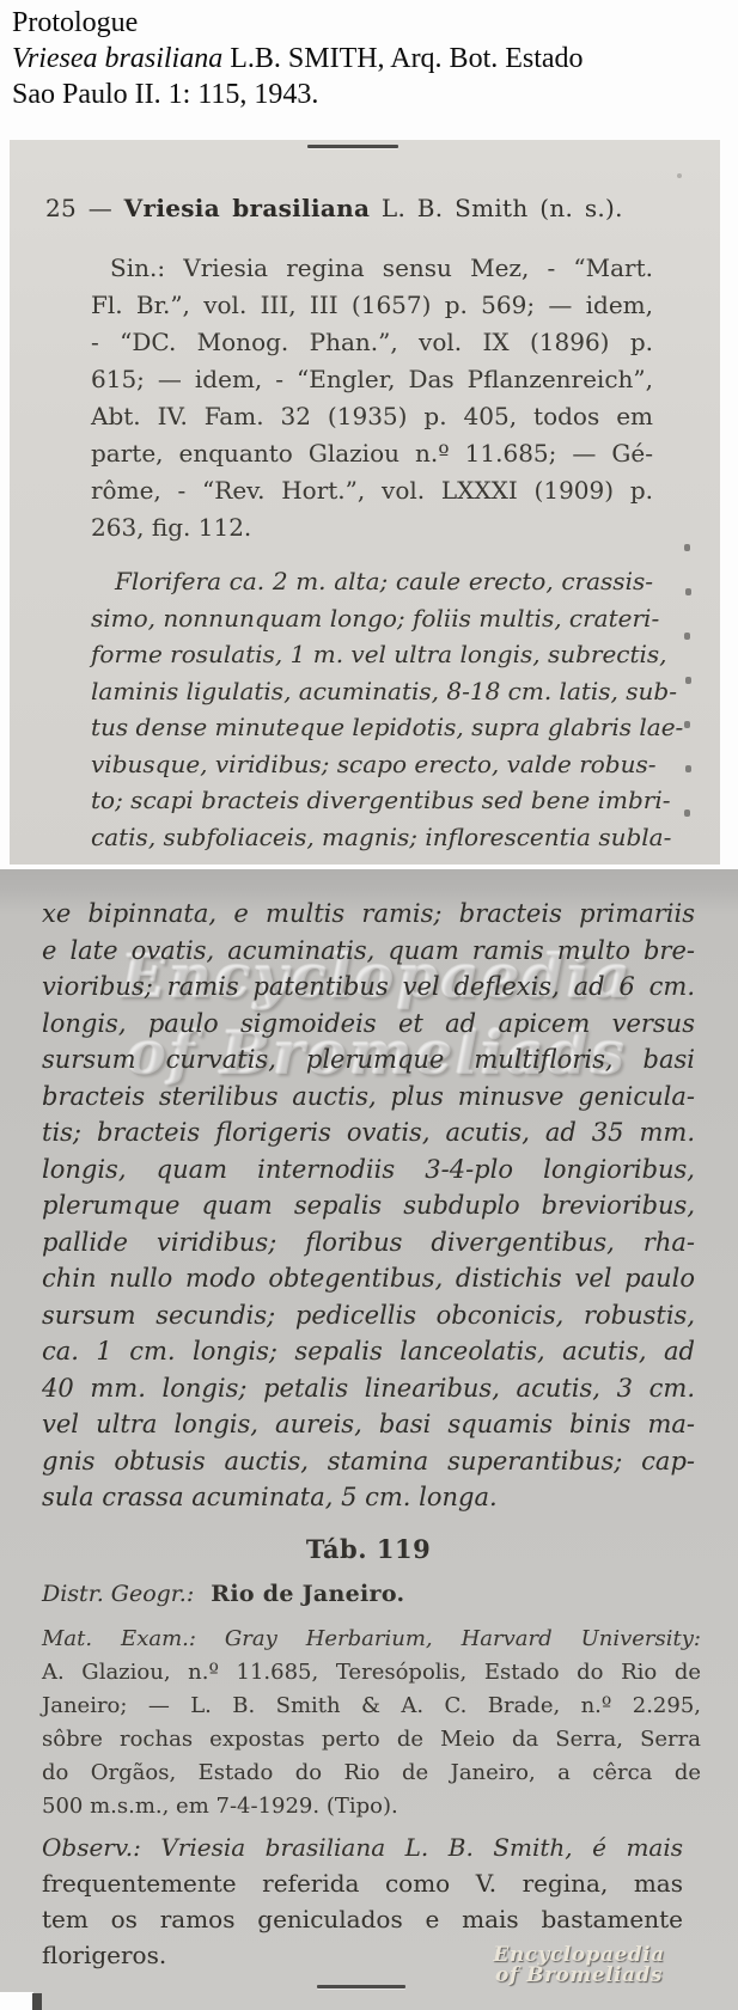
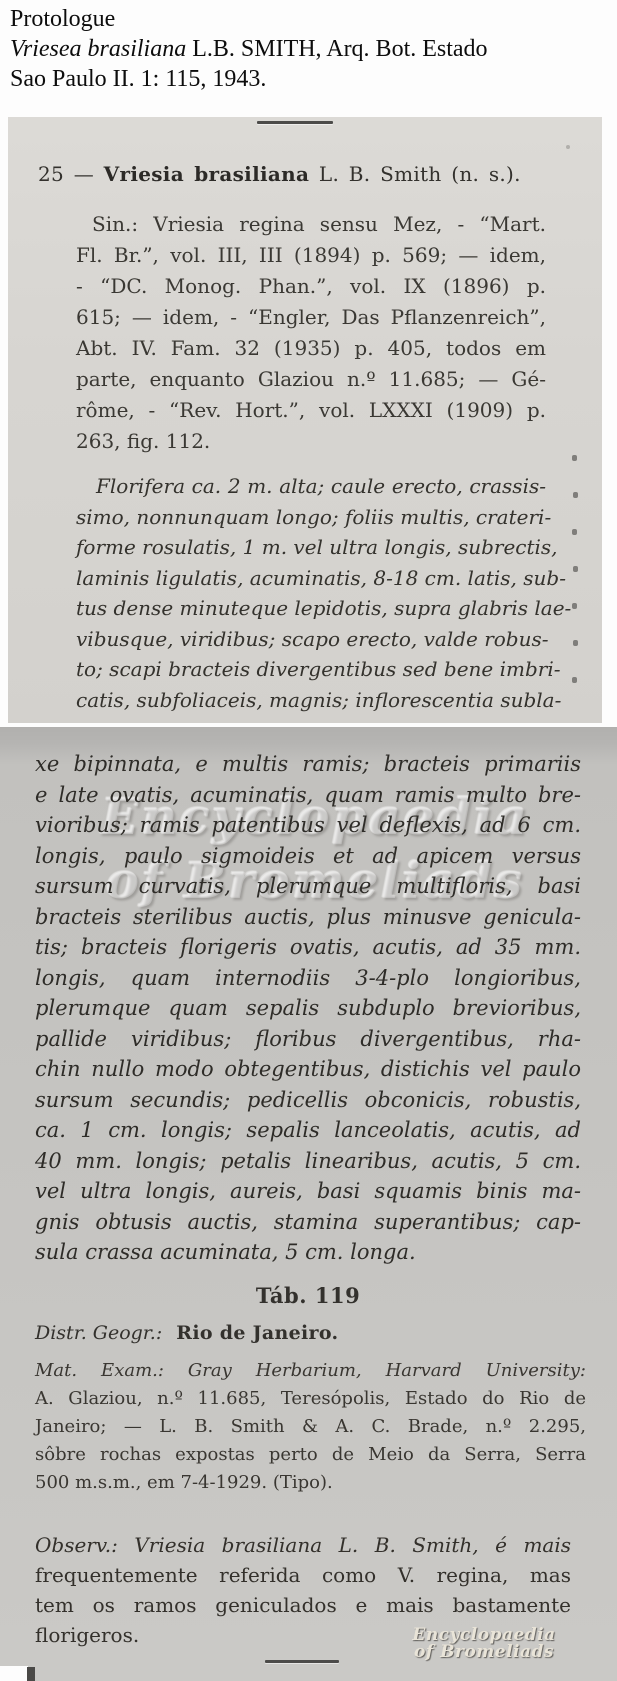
  Protologue
  Vriesea brasiliana L.B. SMITH, Arq. Bot. Estado
  Sao Paulo II. 1: 115, 1943.
  25 — Vriesia brasiliana L. B. Smith (n. s.).
  Sin.: Vriesia regina sensu Mez, - “Mart.
- Fl. Br.”, vol. III, III (1657) p. 569; — idem,
+ Fl. Br.”, vol. III, III (1894) p. 569; — idem,
  - “DC. Monog. Phan.”, vol. IX (1896) p.
  615; — idem, - “Engler, Das Pflanzenreich”,
  Abt. IV. Fam. 32 (1935) p. 405, todos em
  parte, enquanto Glaziou n.º 11.685; — Gé-
  rôme, - “Rev. Hort.”, vol. LXXXI (1909) p.
  263, fig. 112.
  Florifera ca. 2 m. alta; caule erecto, crassis-
  simo, nonnunquam longo; foliis multis, crateri-
  forme rosulatis, 1 m. vel ultra longis, subrectis,
  laminis ligulatis, acuminatis, 8-18 cm. latis, sub-
  tus dense minuteque lepidotis, supra glabris lae-
  vibusque, viridibus; scapo erecto, valde robus-
  to; scapi bracteis divergentibus sed bene imbri-
  catis, subfoliaceis, magnis; inflorescentia subla-
  Encyclopaedia
  of Bromeliads
  xe bipinnata, e multis ramis; bracteis primariis
  e late ovatis, acuminatis, quam ramis multo bre-
  vioribus; ramis patentibus vel deflexis, ad 6 cm.
  longis, paulo sigmoideis et ad apicem versus
  sursum curvatis, plerumque multifloris, basi
  bracteis sterilibus auctis, plus minusve genicula-
  tis; bracteis florigeris ovatis, acutis, ad 35 mm.
  longis, quam internodiis 3-4-plo longioribus,
  plerumque quam sepalis subduplo brevioribus,
  pallide viridibus; floribus divergentibus, rha-
  chin nullo modo obtegentibus, distichis vel paulo
  sursum secundis; pedicellis obconicis, robustis,
  ca. 1 cm. longis; sepalis lanceolatis, acutis, ad
- 40 mm. longis; petalis linearibus, acutis, 3 cm.
+ 40 mm. longis; petalis linearibus, acutis, 5 cm.
  vel ultra longis, aureis, basi squamis binis ma-
  gnis obtusis auctis, stamina superantibus; cap-
  sula crassa acuminata, 5 cm. longa.
  Táb. 119
  Distr. Geogr.: Rio de Janeiro.
  Mat. Exam.: Gray Herbarium, Harvard University:
  A. Glaziou, n.º 11.685, Teresópolis, Estado do Rio de
  Janeiro; — L. B. Smith & A. C. Brade, n.º 2.295,
  sôbre rochas expostas perto de Meio da Serra, Serra
- do Orgãos, Estado do Rio de Janeiro, a cêrca de
  500 m.s.m., em 7-4-1929. (Tipo).
  Observ.: Vriesia brasiliana L. B. Smith, é mais
  frequentemente referida como V. regina, mas
  tem os ramos geniculados e mais bastamente
  florigeros.
  Encyclopaedia
  of Bromeliads
